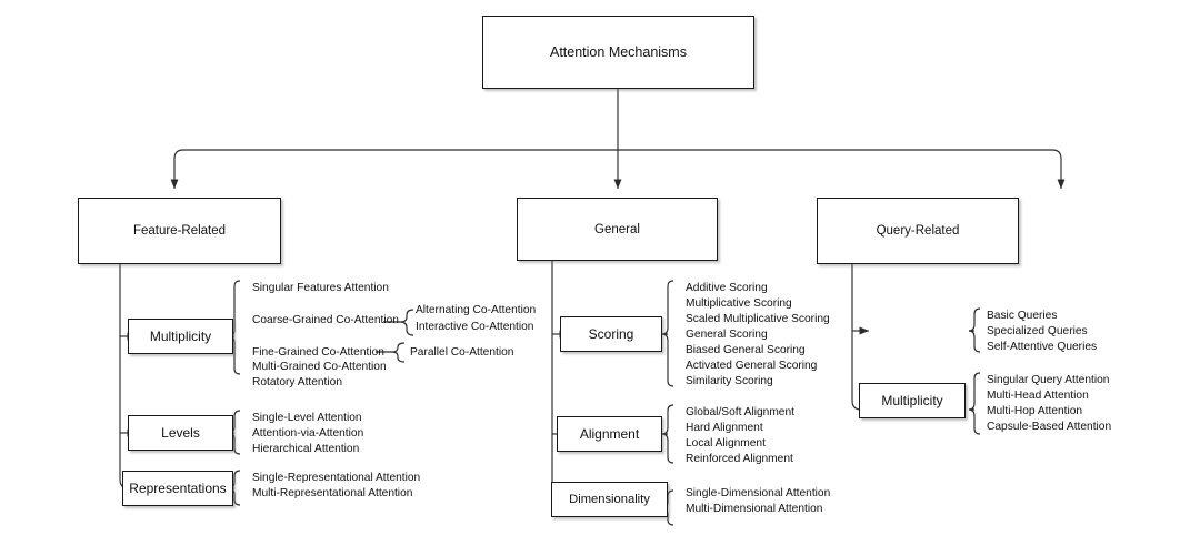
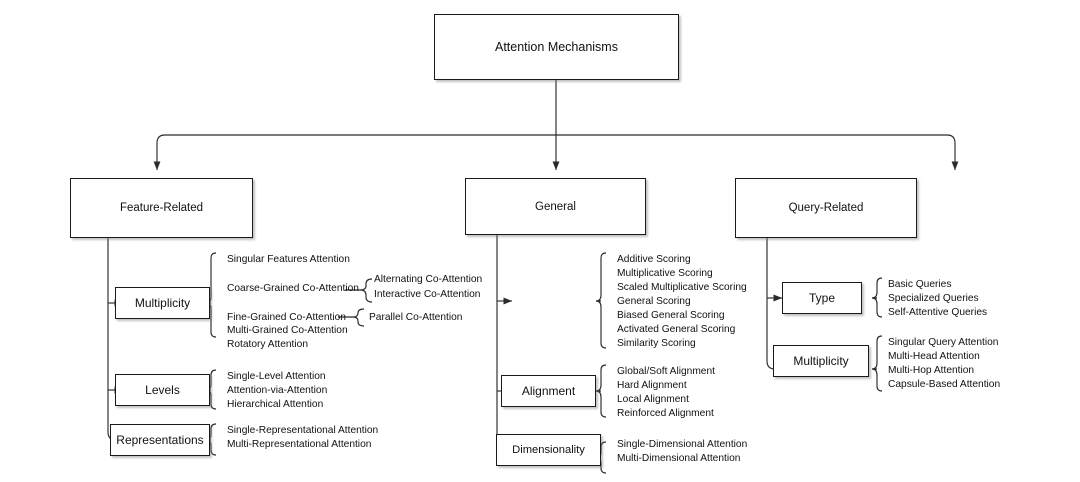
  Attention Mechanisms
  Feature-Related
  General
  Query-Related
  Multiplicity
  Levels
  Representations
  Singular Features Attention
  Coarse-Grained Co-Attention
  Alternating Co-Attention
  Interactive Co-Attention
  Fine-Grained Co-Attention
  Parallel Co-Attention
  Multi-Grained Co-Attention
  Rotatory Attention
  Single-Level Attention
  Attention-via-Attention
  Hierarchical Attention
  Single-Representational Attention
  Multi-Representational Attention
- Scoring
  Alignment
  Dimensionality
  Additive Scoring
  Multiplicative Scoring
  Scaled Multiplicative Scoring
  General Scoring
  Biased General Scoring
  Activated General Scoring
  Similarity Scoring
  Global/Soft Alignment
  Hard Alignment
  Local Alignment
  Reinforced Alignment
  Single-Dimensional Attention
  Multi-Dimensional Attention
+ Type
  Multiplicity
  Basic Queries
  Specialized Queries
  Self-Attentive Queries
  Singular Query Attention
  Multi-Head Attention
  Multi-Hop Attention
  Capsule-Based Attention
